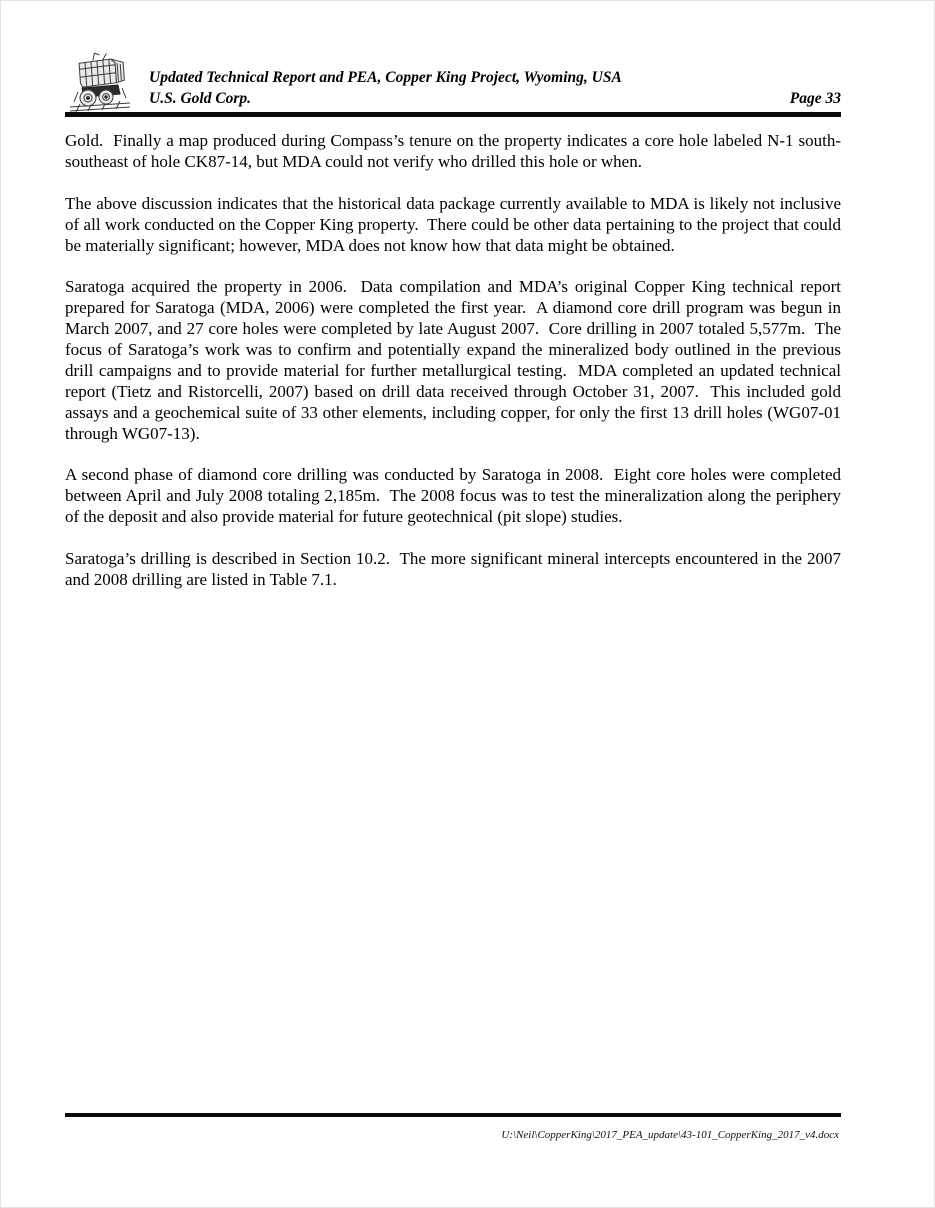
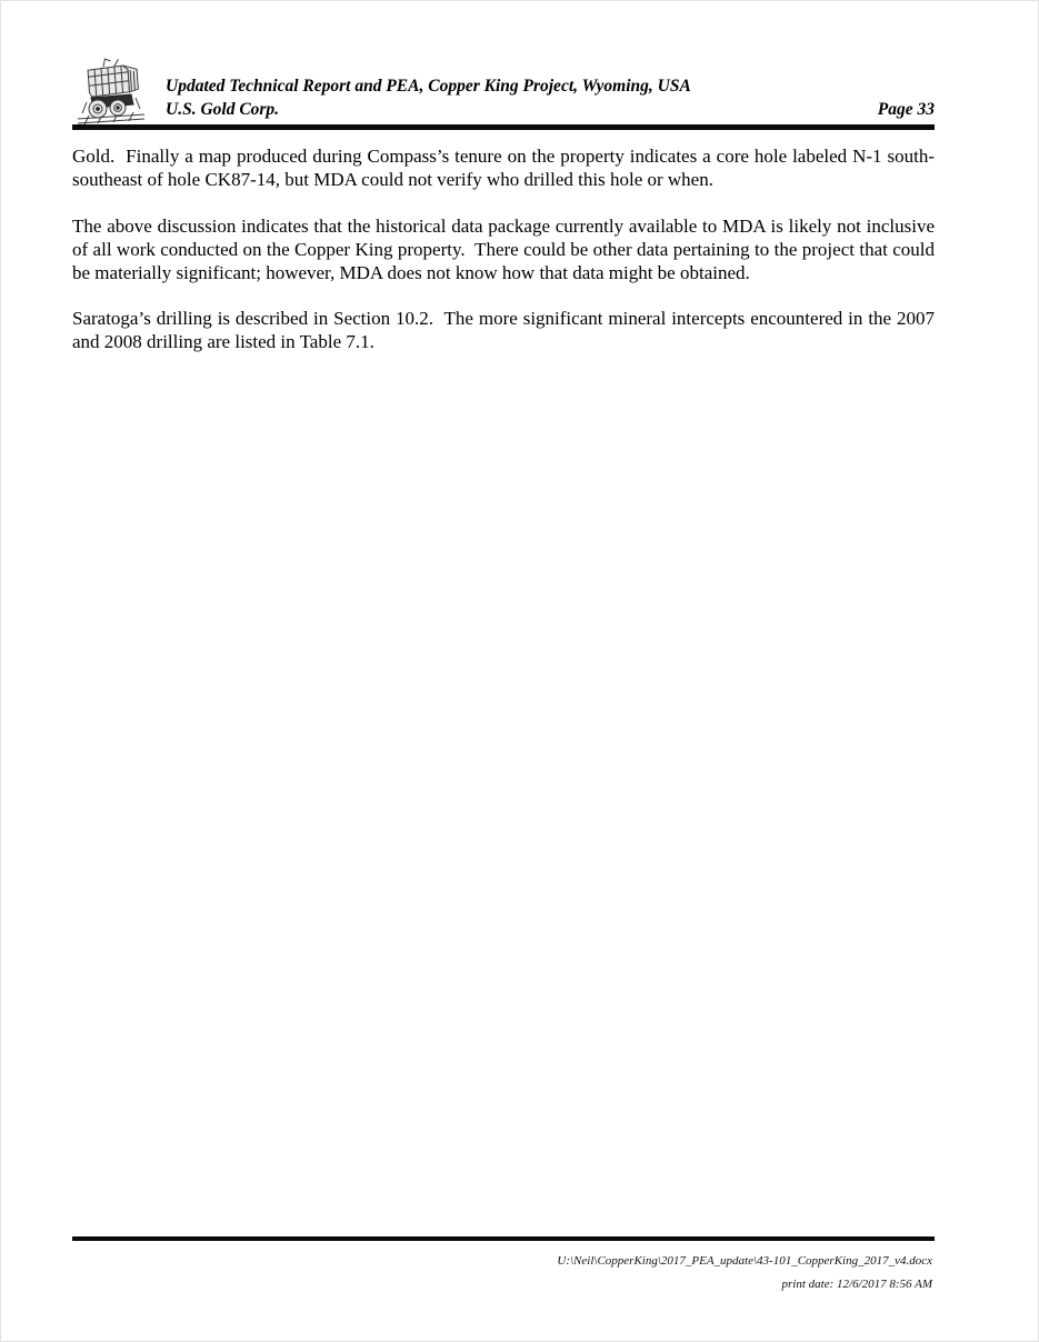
  Updated Technical Report and PEA, Copper King Project, Wyoming, USA
  U.S. Gold Corp.
  Page 33
  Gold. Finally a map produced during Compass’s tenure on the property indicates a core hole labeled N-1 south-southeast of hole CK87-14, but MDA could not verify who drilled this hole or when.
  The above discussion indicates that the historical data package currently available to MDA is likely not inclusive of all work conducted on the Copper King property. There could be other data pertaining to the project that could be materially significant; however, MDA does not know how that data might be obtained.
- Saratoga acquired the property in 2006. Data compilation and MDA’s original Copper King technical report prepared for Saratoga (MDA, 2006) were completed the first year. A diamond core drill program was begun in March 2007, and 27 core holes were completed by late August 2007. Core drilling in 2007 totaled 5,577m. The focus of Saratoga’s work was to confirm and potentially expand the mineralized body outlined in the previous drill campaigns and to provide material for further metallurgical testing. MDA completed an updated technical report (Tietz and Ristorcelli, 2007) based on drill data received through October 31, 2007. This included gold assays and a geochemical suite of 33 other elements, including copper, for only the first 13 drill holes (WG07-01 through WG07-13).
- A second phase of diamond core drilling was conducted by Saratoga in 2008. Eight core holes were completed between April and July 2008 totaling 2,185m. The 2008 focus was to test the mineralization along the periphery of the deposit and also provide material for future geotechnical (pit slope) studies.
  Saratoga’s drilling is described in Section 10.2. The more significant mineral intercepts encountered in the 2007 and 2008 drilling are listed in Table 7.1.
  U:\Neil\CopperKing\2017_PEA_update\43-101_CopperKing_2017_v4.docx
+ print date: 12/6/2017 8:56 AM
